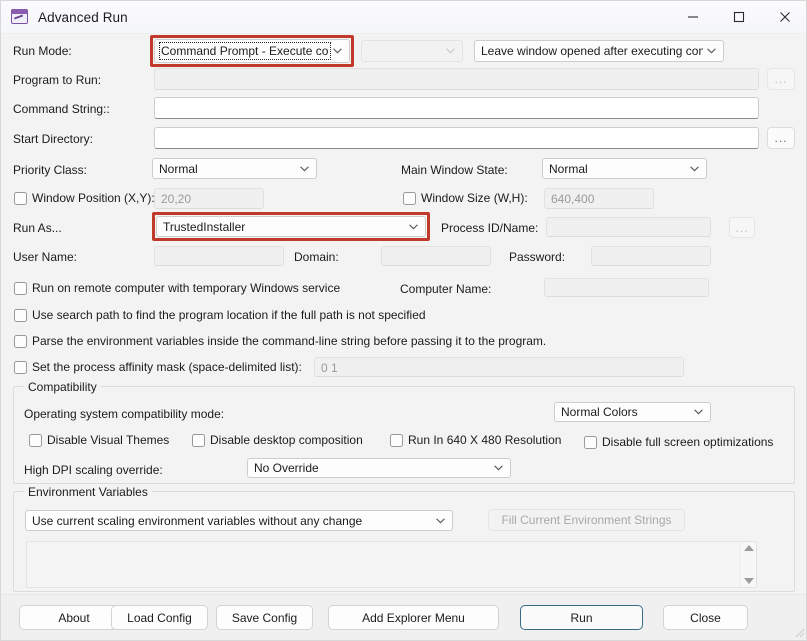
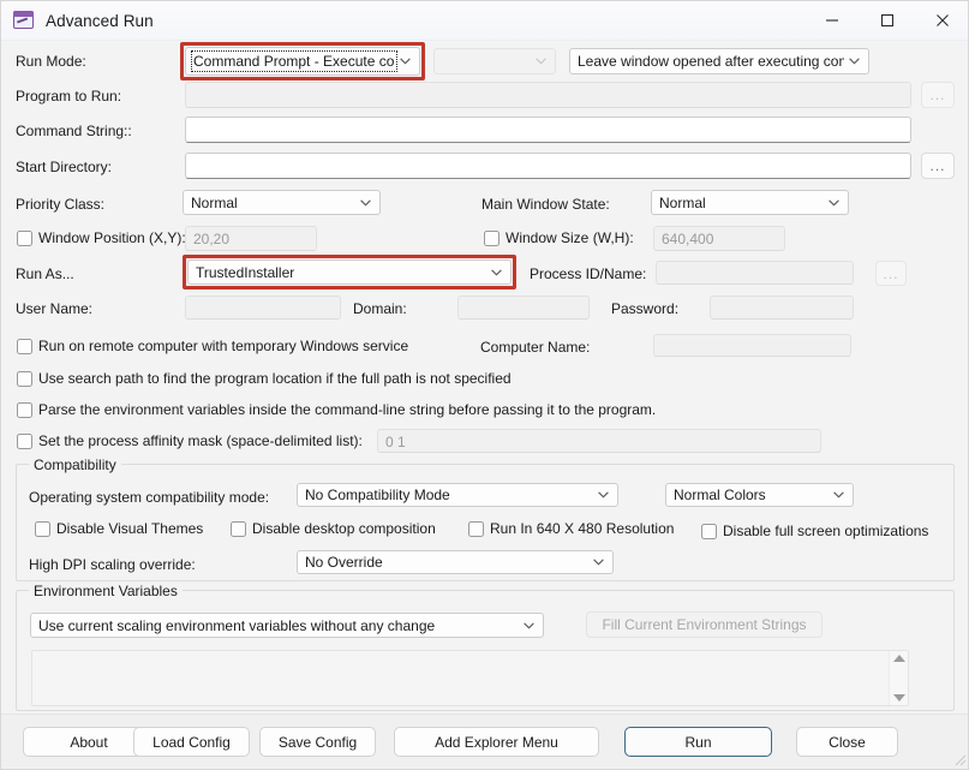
  Advanced Run
  Run Mode:
  Command Prompt - Execute co
  Leave window opened after executing co
  Program to Run:
  ...
  Command String::
  Start Directory:
  ...
  Priority Class:
  Normal
  Main Window State:
  Normal
  Window Position (X,Y)
  20,20
  Window Size (W,H):
  640,400
  Run As...
  TrustedInstaller
  Process ID/Name:
  ...
  User Name:
  Domain:
  Password:
  Run on remote computer with temporary Windows service
  Computer Name:
  Use search path to find the program location if the full path is not specified
  Parse the environment variables inside the command-line string before passing it to the program.
  Set the process affinity mask (space-delimited list):
  0 1
  Compatibility
  Operating system compatibility mode:
+ No Compatibility Mode
  Normal Colors
  Disable Visual Themes
  Disable desktop composition
  Run In 640 X 480 Resolution
  Disable full screen optimizations
  High DPI scaling override:
  No Override
  Environment Variables
  Use current scaling environment variables without any change
  Fill Current Environment Strings
  About
  Load Config
  Save Config
  Add Explorer Menu
  Run
  Close
